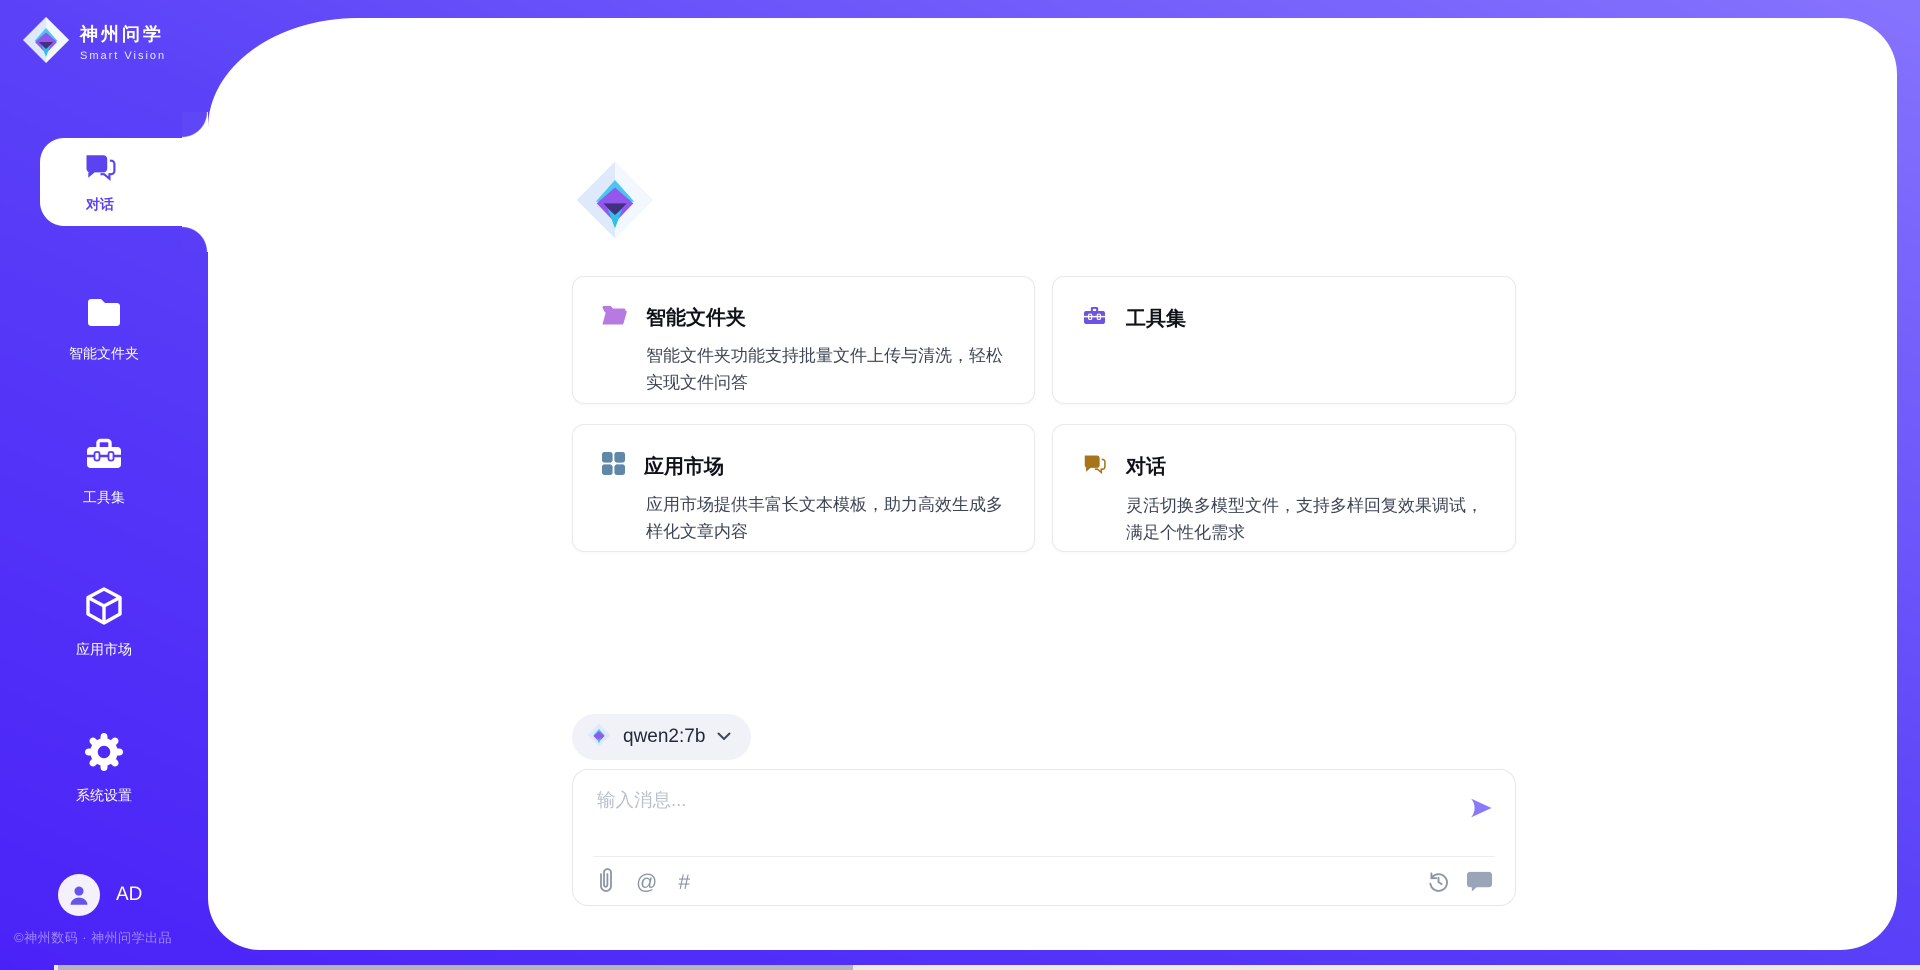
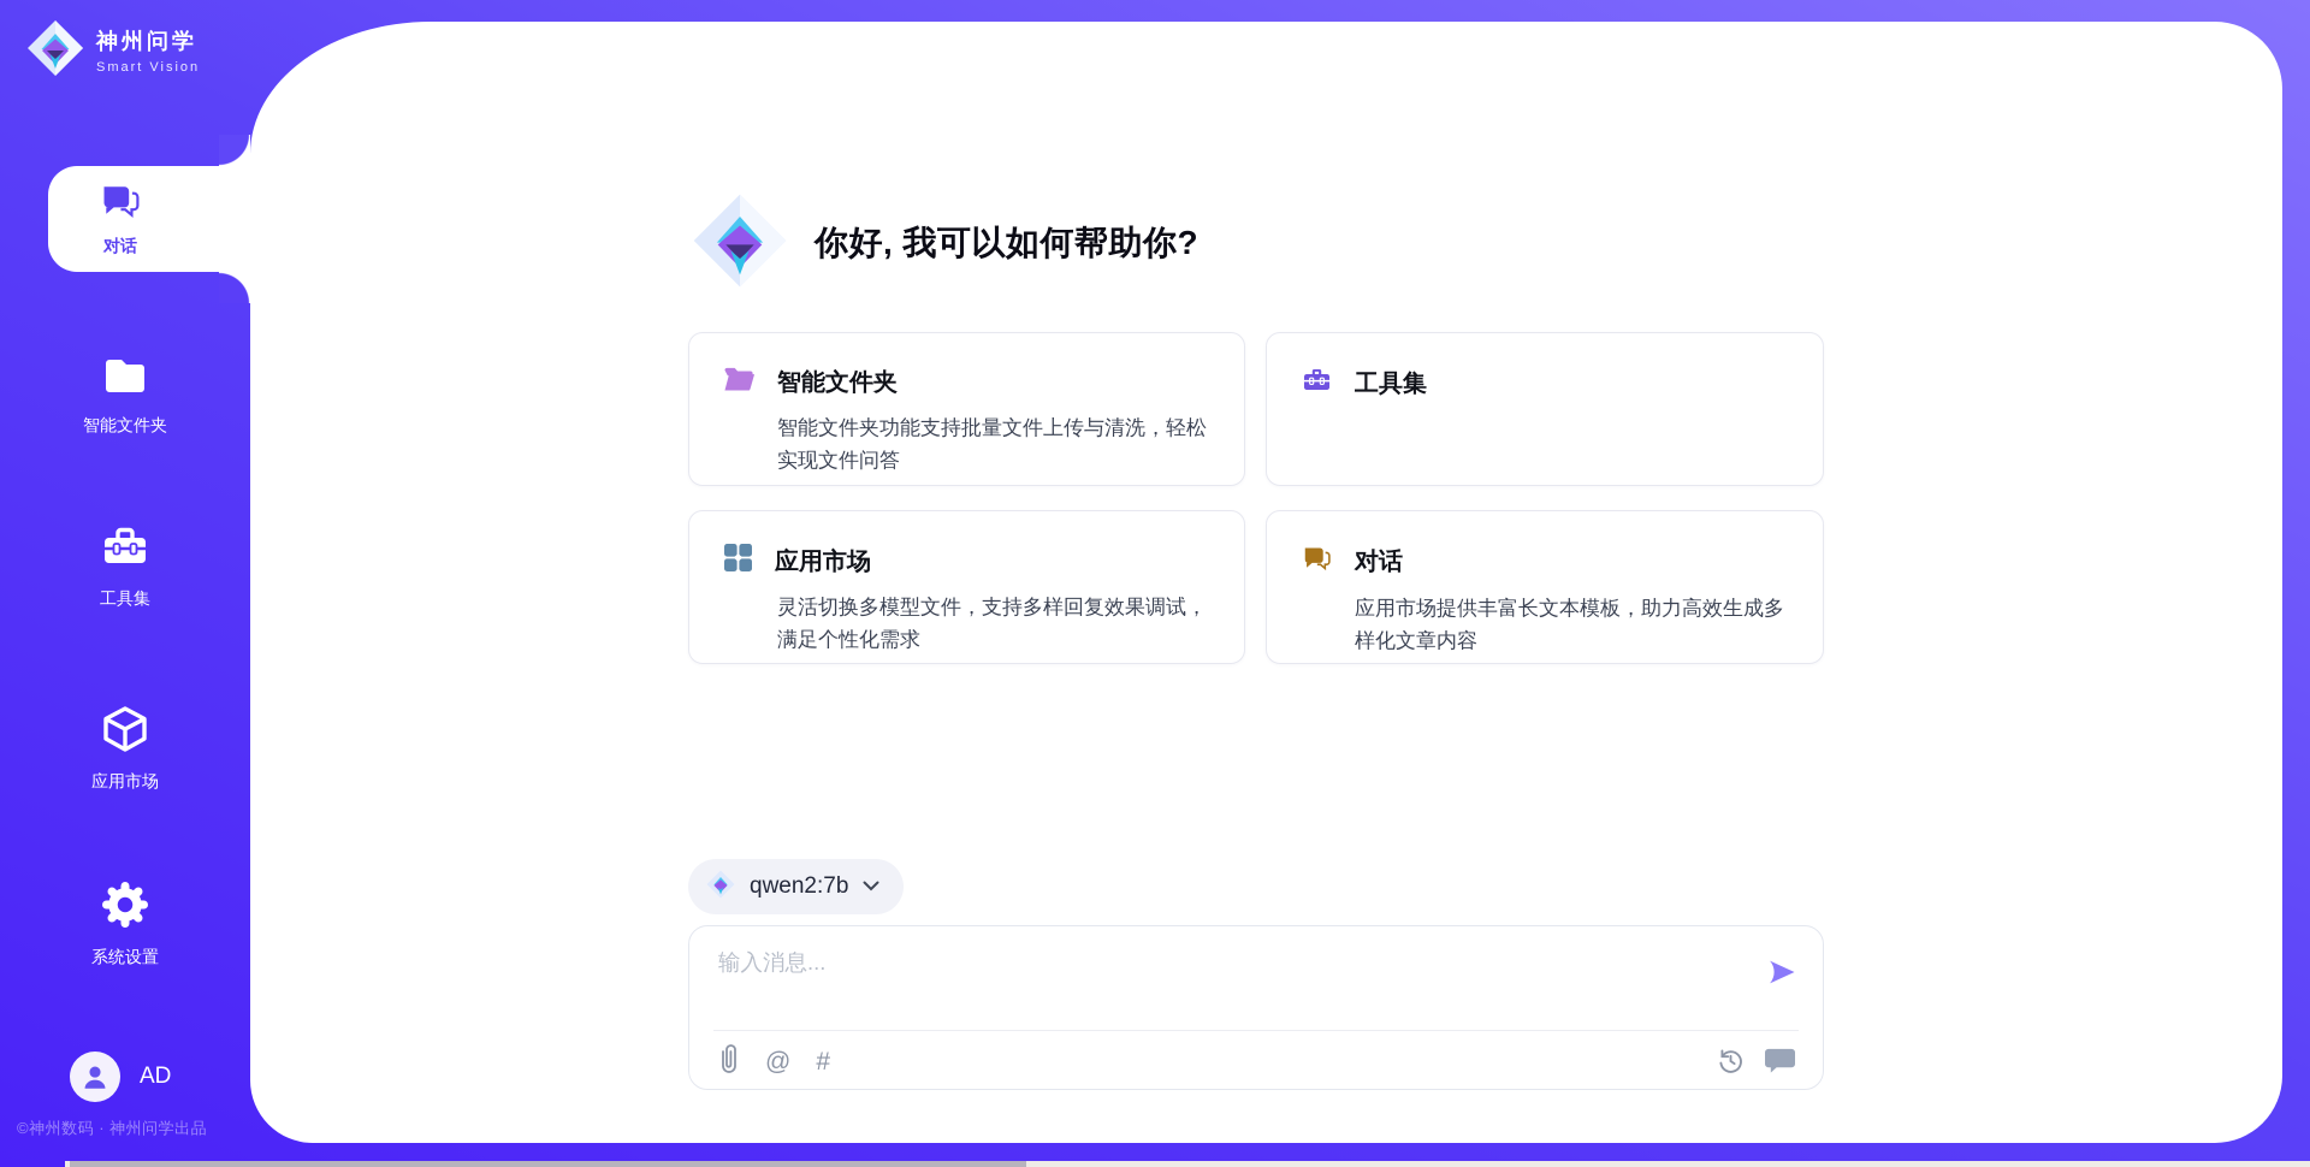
  神州问学
  Smart Vision
  对话
  智能文件夹
  工具集
  应用市场
  系统设置
  AD
  ©神州数码 · 神州问学出品
+ 你好, 我可以如何帮助你?
  智能文件夹
  智能文件夹功能支持批量文件上传与清洗，轻松实现文件问答
  工具集
  应用市场
- 应用市场提供丰富长文本模板，助力高效生成多样化文章内容
+ 灵活切换多模型文件，支持多样回复效果调试，满足个性化需求
  对话
- 灵活切换多模型文件，支持多样回复效果调试，满足个性化需求
+ 应用市场提供丰富长文本模板，助力高效生成多样化文章内容
  qwen2:7b
  输入消息...
  @
  #
